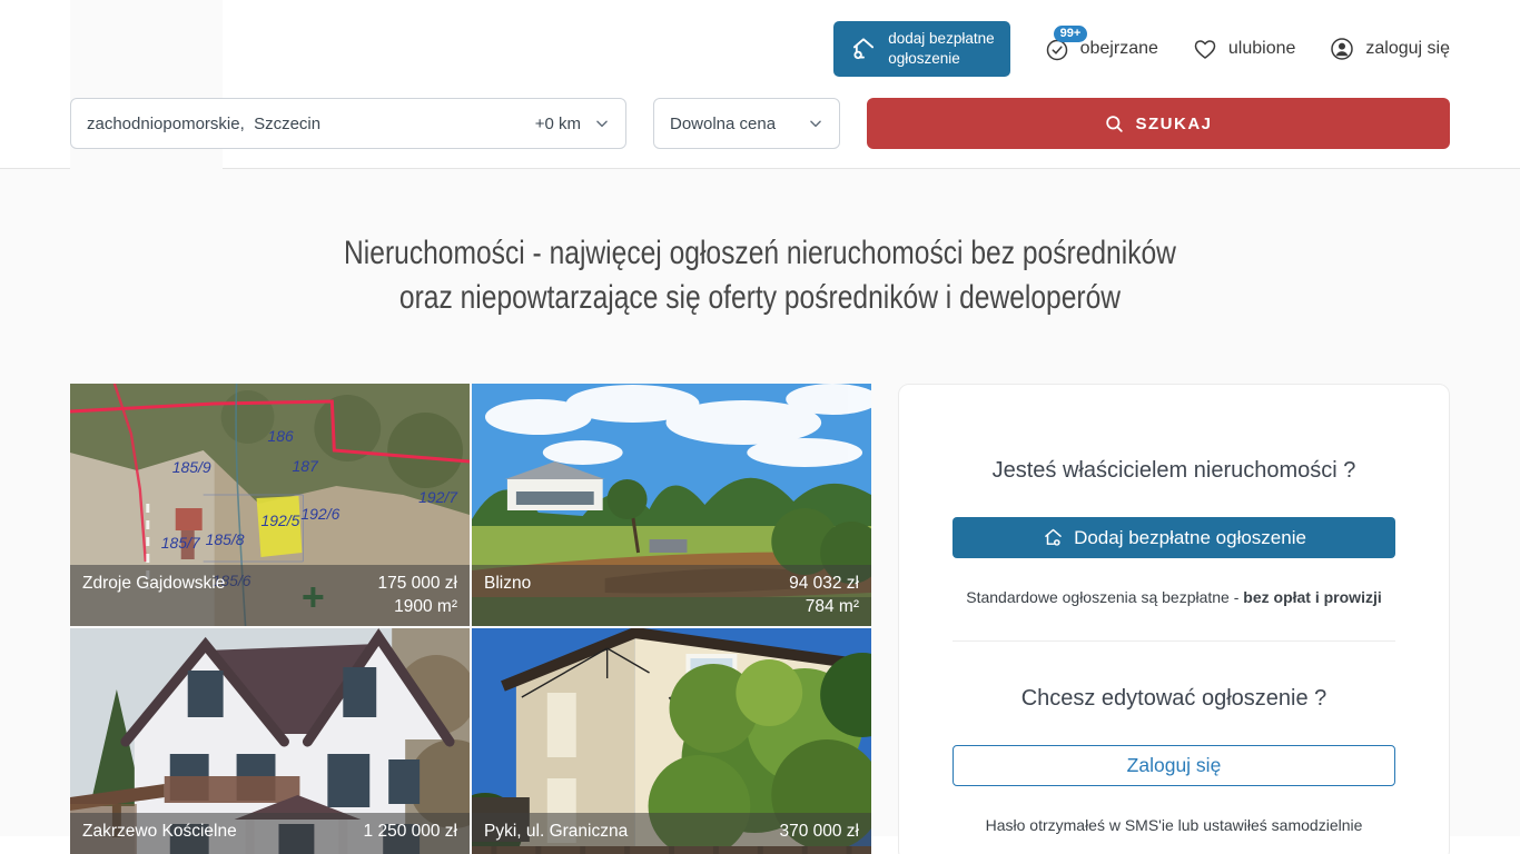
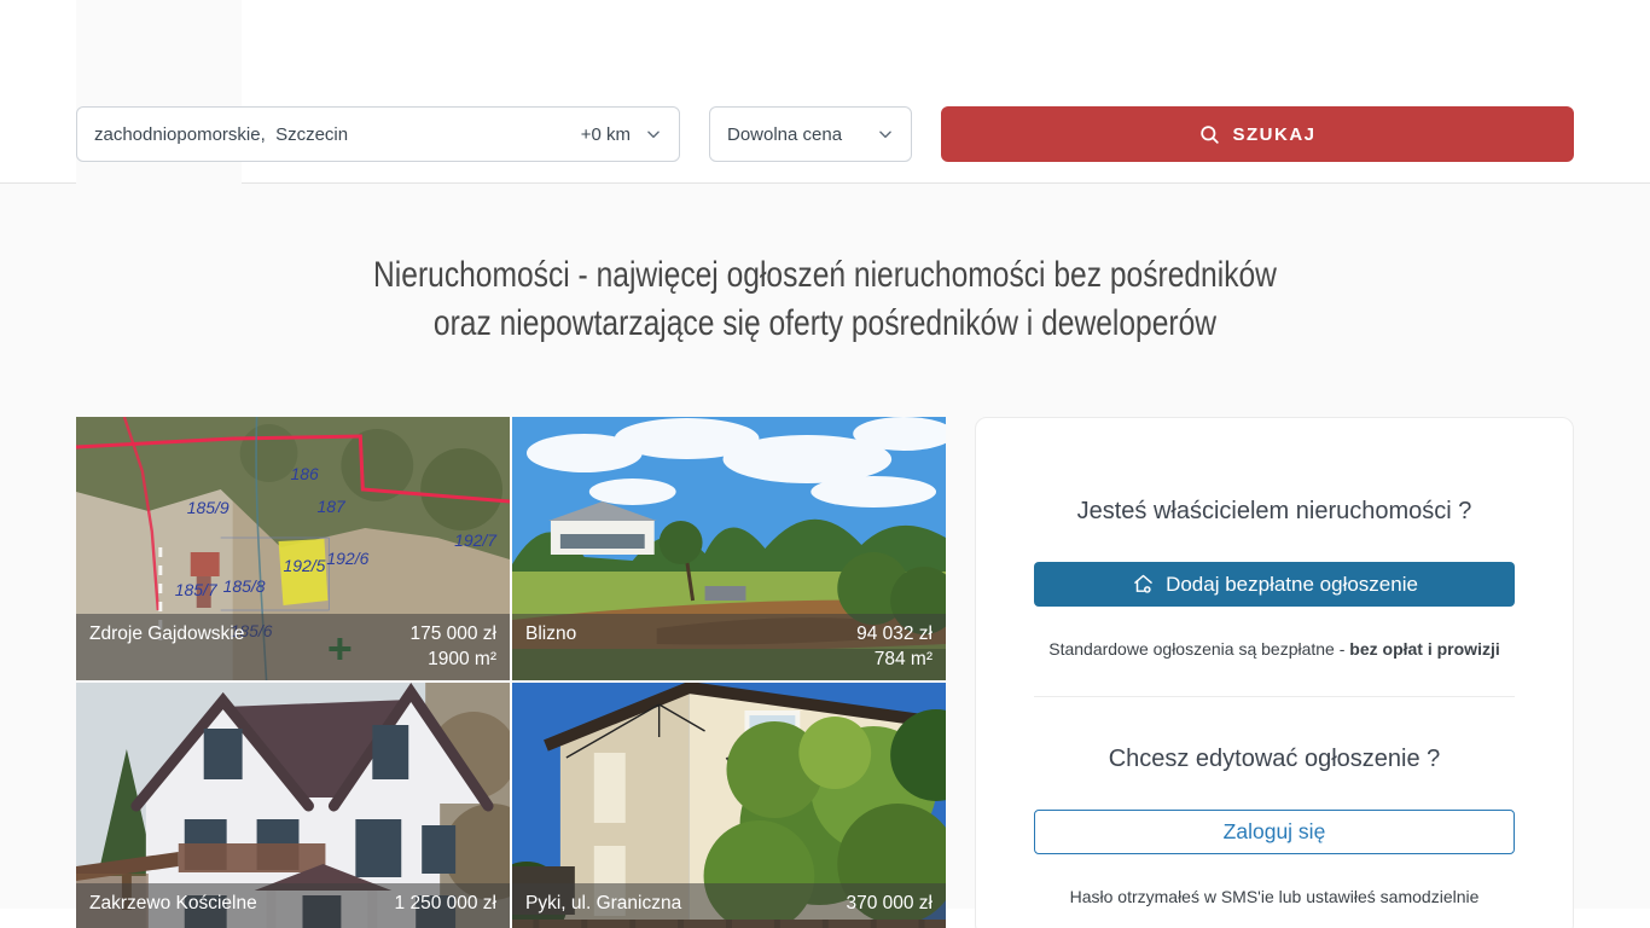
- dodaj bezpłatne
- ogłoszenie
- 99+
- obejrzane
- ulubione
- zaloguj się
  zachodniopomorskie, Szczecin
  +0 km
  Dowolna cena
  SZUKAJ
  Nieruchomości - najwięcej ogłoszeń nieruchomości bez pośredników
  oraz niepowtarzające się oferty pośredników i deweloperów
  185/9
  186
  187
  192/5
  192/6
  192/7
  185/7
  185/8
  185/6
  Zdroje Gajdowskie
  175 000 zł
  1900 m²
  Blizno
  94 032 zł
  784 m²
  Zakrzewo Kościelne
  1 250 000 zł
  Pyki, ul. Graniczna
  370 000 zł
  Jesteś właścicielem nieruchomości ?
  Dodaj bezpłatne ogłoszenie
  Standardowe ogłoszenia są bezpłatne - bez opłat i prowizji
  Chcesz edytować ogłoszenie ?
  Zaloguj się
  Hasło otrzymałeś w SMS'ie lub ustawiłeś samodzielnie
